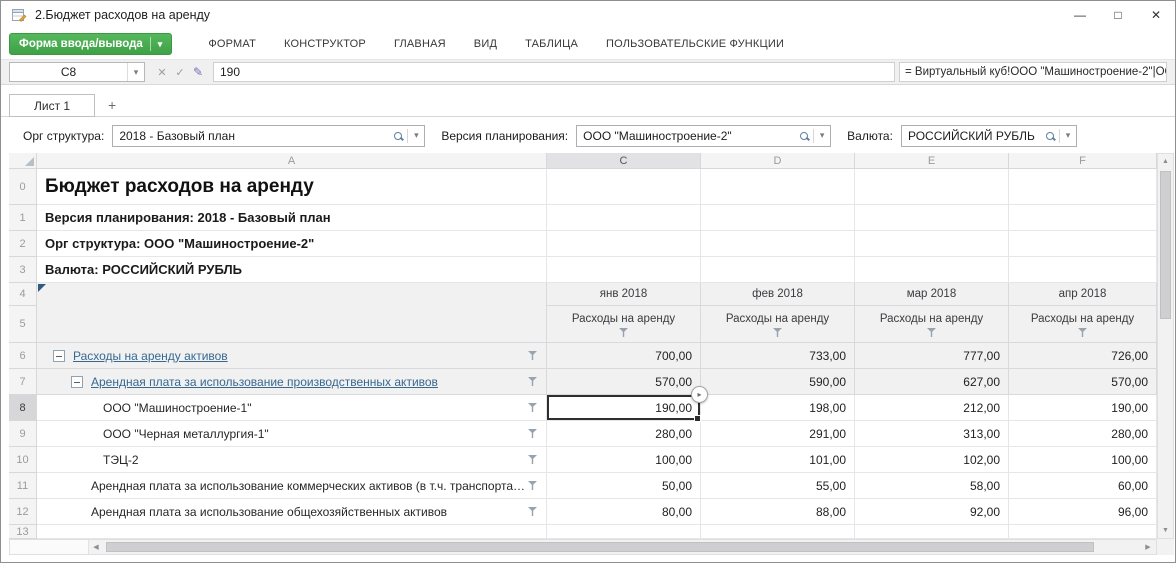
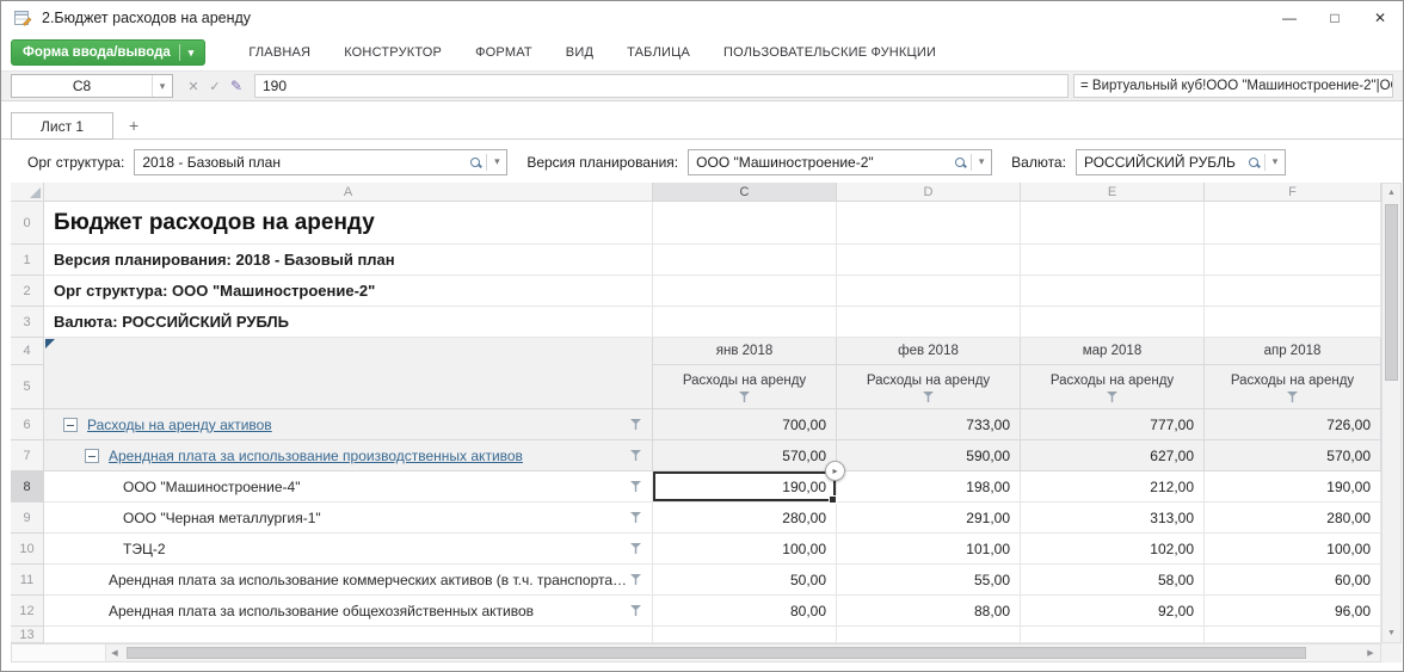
  2.Бюджет расходов на аренду
  —
  □
  ✕
  Форма ввода/вывода
  ▾
- ФОРМАТ
+ ГЛАВНАЯ
  КОНСТРУКТОР
- ГЛАВНАЯ
+ ФОРМАТ
  ВИД
  ТАБЛИЦА
  ПОЛЬЗОВАТЕЛЬСКИЕ ФУНКЦИИ
  C8
  ▾
  ✕
  ✓
  ✎
  190
  = Виртуальный куб!ООО "Машиностроение-2"|О
  Лист 1
  +
  Орг структура:
  2018 - Базовый план
  ▾
  Версия планирования:
  ООО "Машиностроение-2"
  ▾
  Валюта:
  РОССИЙСКИЙ РУБЛЬ
  ▾
  A
  C
  D
  E
  F
  0
  Бюджет расходов на аренду
  1
  Версия планирования: 2018 - Базовый план
  2
  Орг структура: ООО "Машиностроение-2"
  3
  Валюта: РОССИЙСКИЙ РУБЛЬ
  4
  янв 2018
  фев 2018
  мар 2018
  апр 2018
  5
  Расходы на аренду
  Расходы на аренду
  Расходы на аренду
  Расходы на аренду
  6
  Расходы на аренду активов
  700,00
  733,00
  777,00
  726,00
  7
  Арендная плата за использование производственных активов
  570,00
  590,00
  627,00
  570,00
  8
- ООО "Машиностроение-1"
+ ООО "Машиностроение-4"
  190,00
  ▸
  198,00
  212,00
  190,00
  9
  ООО "Черная металлургия-1"
  280,00
  291,00
  313,00
  280,00
  10
  ТЭЦ-2
  100,00
  101,00
  102,00
  100,00
  11
  Арендная плата за использование коммерческих активов (в т.ч. транспорта, с
  50,00
  55,00
  58,00
  60,00
  12
  Арендная плата за использование общехозяйственных активов
  80,00
  88,00
  92,00
  96,00
  13
